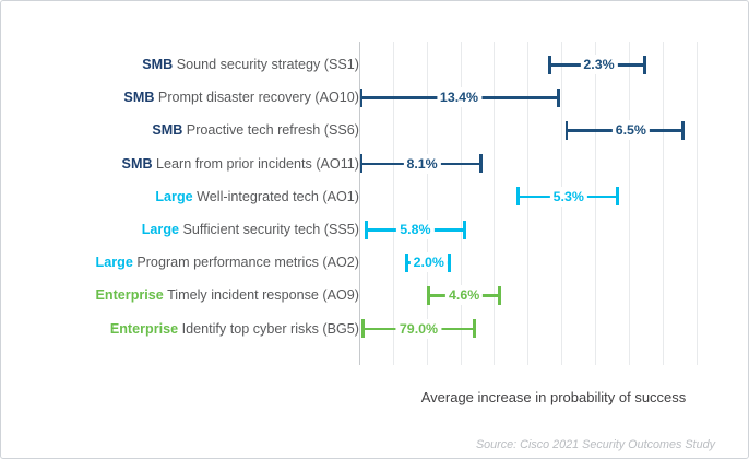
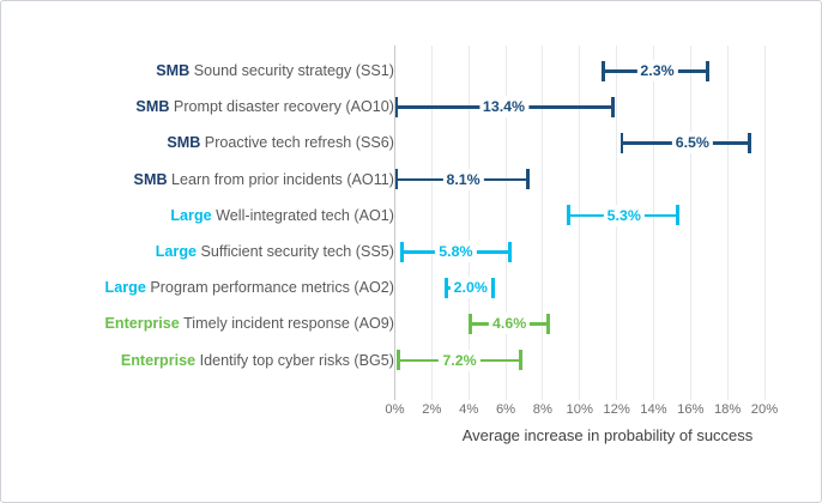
  SMB Sound security strategy (SS1)
  2.3%
  SMB Prompt disaster recovery (AO10)
  13.4%
  SMB Proactive tech refresh (SS6)
  6.5%
  SMB Learn from prior incidents (AO11)
  8.1%
  Large Well-integrated tech (AO1)
  5.3%
  Large Sufficient security tech (SS5)
  5.8%
  Large Program performance metrics (AO2)
  2.0%
  Enterprise Timely incident response (AO9)
  4.6%
  Enterprise Identify top cyber risks (BG5)
- 79.0%
+ 7.2%
+ 0%
+ 2%
+ 4%
+ 6%
+ 8%
+ 10%
+ 12%
+ 14%
+ 16%
+ 18%
+ 20%
  Average increase in probability of success
- Source: Cisco 2021 Security Outcomes Study
